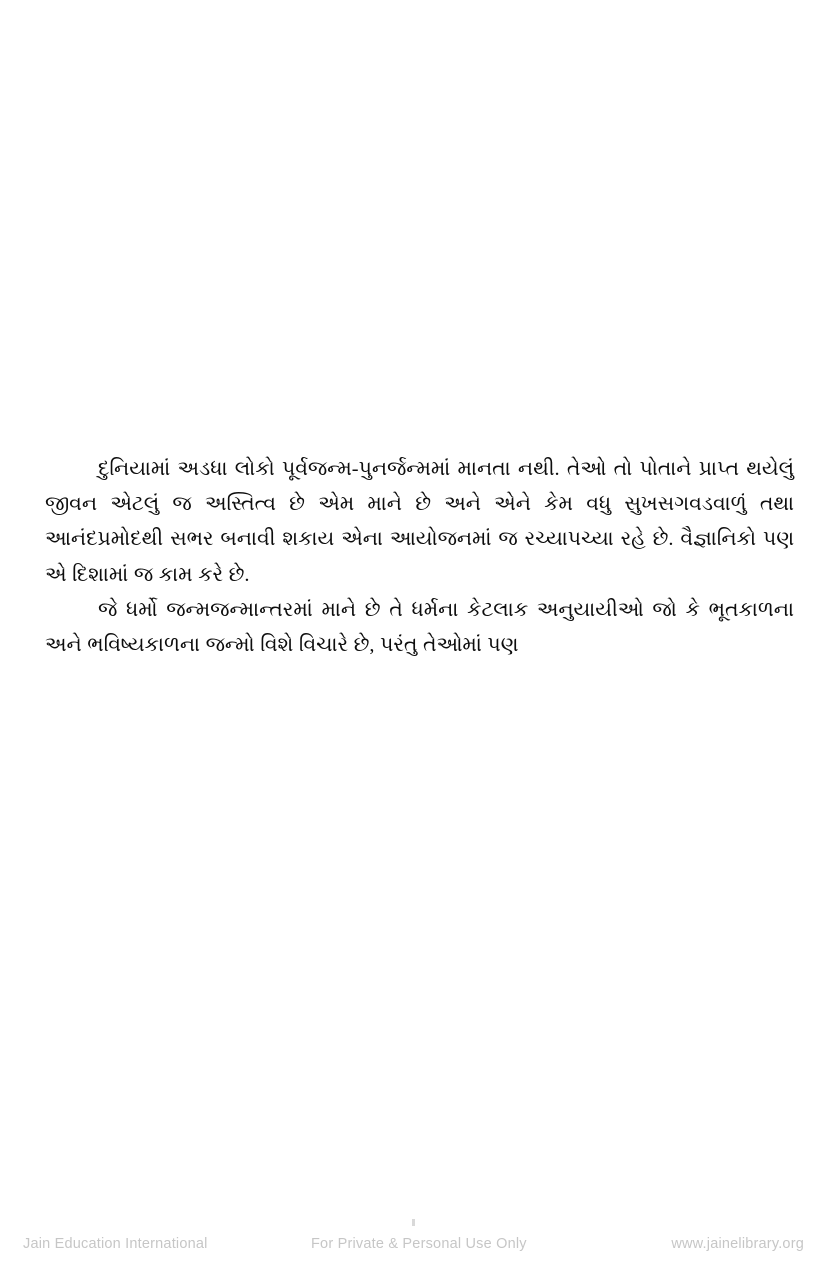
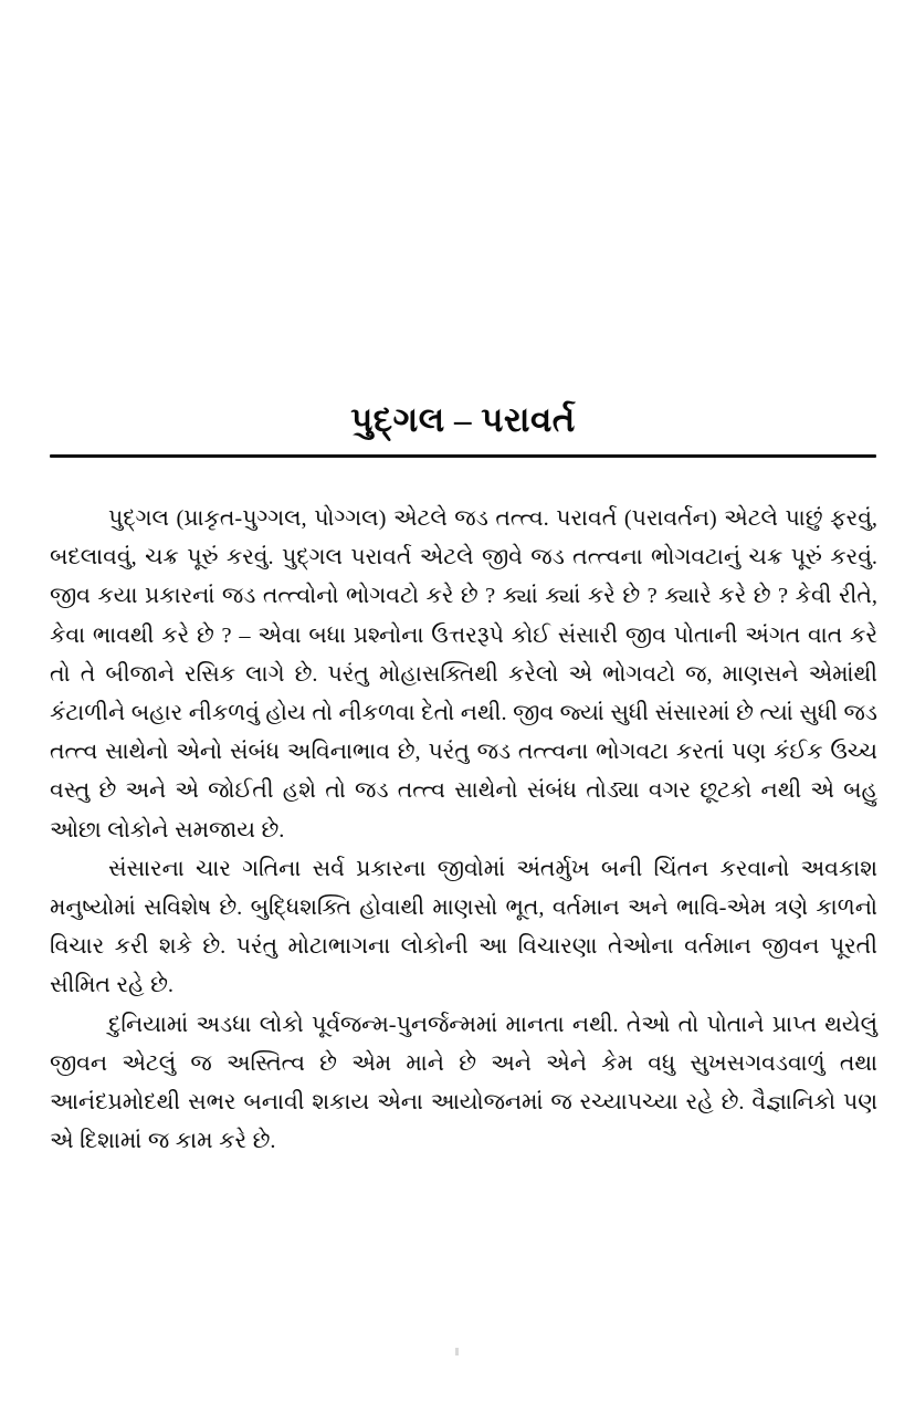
+ પુદ્ગલ – પરાવર્ત
+ પુદ્ગલ (પ્રાકૃત-પુગ્ગલ, પોગ્ગલ) એટલે જડ તત્ત્વ. પરાવર્ત (પરાવર્તન) એટલે પાછું ફરવું, બદલાવવું, ચક્ર પૂરું કરવું. પુદ્ગલ પરાવર્ત એટલે જીવે જડ તત્ત્વના ભોગવટાનું ચક્ર પૂરું કરવું. જીવ કયા પ્રકારનાં જડ તત્ત્વોનો ભોગવટો કરે છે ? ક્યાં ક્યાં કરે છે ? ક્યારે કરે છે ? કેવી રીતે, કેવા ભાવથી કરે છે ? – એવા બધા પ્રશ્નોના ઉત્તરરૂપે કોઈ સંસારી જીવ પોતાની અંગત વાત કરે તો તે બીજાને રસિક લાગે છે. પરંતુ મોહાસક્તિથી કરેલો એ ભોગવટો જ, માણસને એમાંથી કંટાળીને બહાર નીકળવું હોય તો નીકળવા દેતો નથી. જીવ જ્યાં સુધી સંસારમાં છે ત્યાં સુધી જડ તત્ત્વ સાથેનો એનો સંબંધ અવિનાભાવ છે, પરંતુ જડ તત્ત્વના ભોગવટા કરતાં પણ કંઈક ઉચ્ચ વસ્તુ છે અને એ જોઈતી હશે તો જડ તત્ત્વ સાથેનો સંબંધ તોડ્યા વગર છૂટકો નથી એ બહુ ઓછા લોકોને સમજાય છે.
+ સંસારના ચાર ગતિના સર્વ પ્રકારના જીવોમાં અંતર્મુખ બની ચિંતન કરવાનો અવકાશ મનુષ્યોમાં સવિશેષ છે. બુદ્ધિશક્તિ હોવાથી માણસો ભૂત, વર્તમાન અને ભાવિ-એમ ત્રણે કાળનો વિચાર કરી શકે છે. પરંતુ મોટાભાગના લોકોની આ વિચારણા તેઓના વર્તમાન જીવન પૂરતી સીમિત રહે છે.
  દુનિયામાં અડધા લોકો પૂર્વજન્મ-પુનર્જન્મમાં માનતા નથી. તેઓ તો પોતાને પ્રાપ્ત થયેલું જીવન એટલું જ અસ્તિત્વ છે એમ માને છે અને એને કેમ વધુ સુખસગવડવાળું તથા આનંદપ્રમોદથી સભર બનાવી શકાય એના આયોજનમાં જ રચ્યાપચ્યા રહે છે. વૈજ્ઞાનિકો પણ એ દિશામાં જ કામ કરે છે.
- જે ધર્મો જન્મજન્માન્તરમાં માને છે તે ધર્મના કેટલાક અનુયાયીઓ જો કે ભૂતકાળના અને ભવિષ્યકાળના જન્મો વિશે વિચારે છે, પરંતુ તેઓમાં પણ
- Jain Education International
- For Private & Personal Use Only
- www.jainelibrary.org
